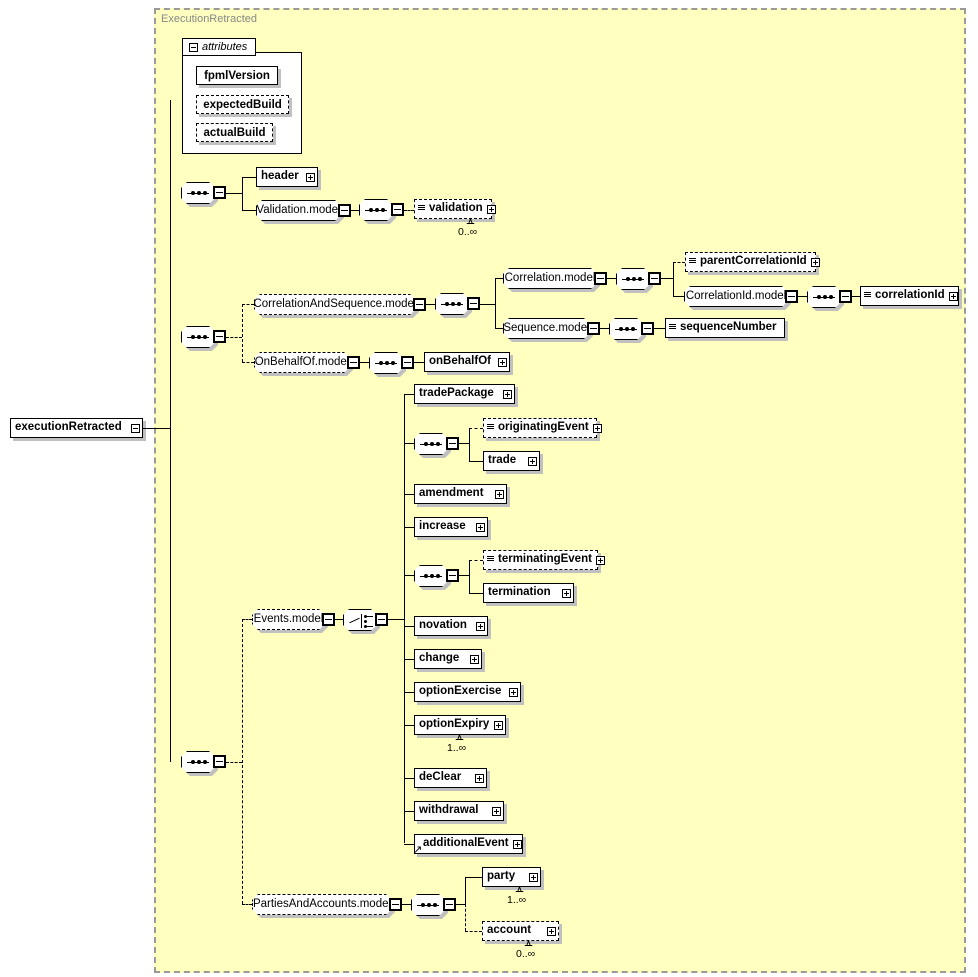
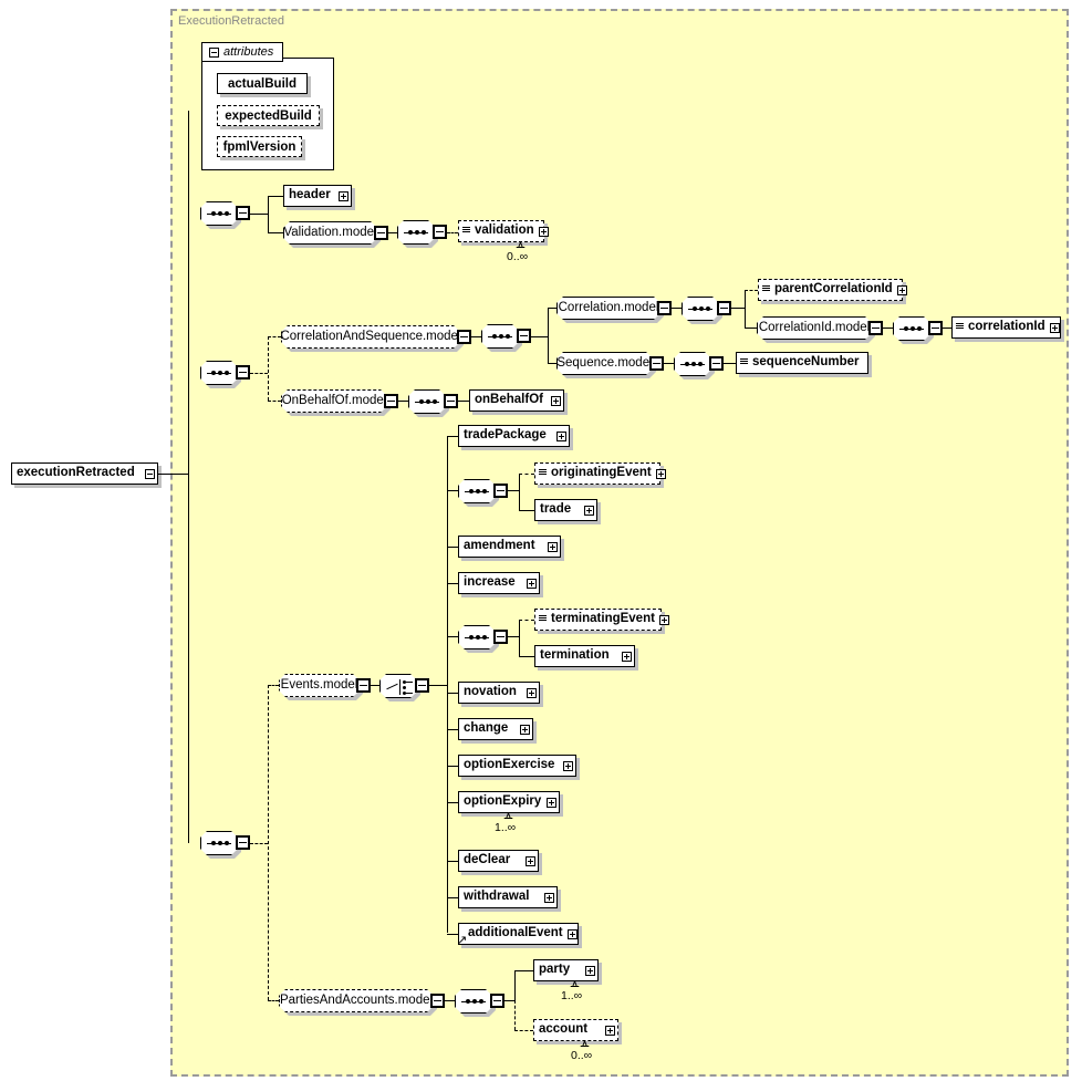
  ExecutionRetracted
  executionRetracted
  attributes
- fpmlVersion
+ actualBuild
  expectedBuild
- actualBuild
+ fpmlVersion
  header
  Validation.mode
  validation
  0..∞
  CorrelationAndSequence.mode
  Correlation.mode
  parentCorrelationId
  CorrelationId.mode
  correlationId
  Sequence.mode
  sequenceNumber
  OnBehalfOf.mode
  onBehalfOf
  Events.mode
  tradePackage
  originatingEvent
  trade
  amendment
  increase
  terminatingEvent
  termination
  novation
  change
  optionExercise
  optionExpiry
  1..∞
  deClear
  withdrawal
  additionalEvent
  ↗
  PartiesAndAccounts.mode
  party
  1..∞
  account
  0..∞
